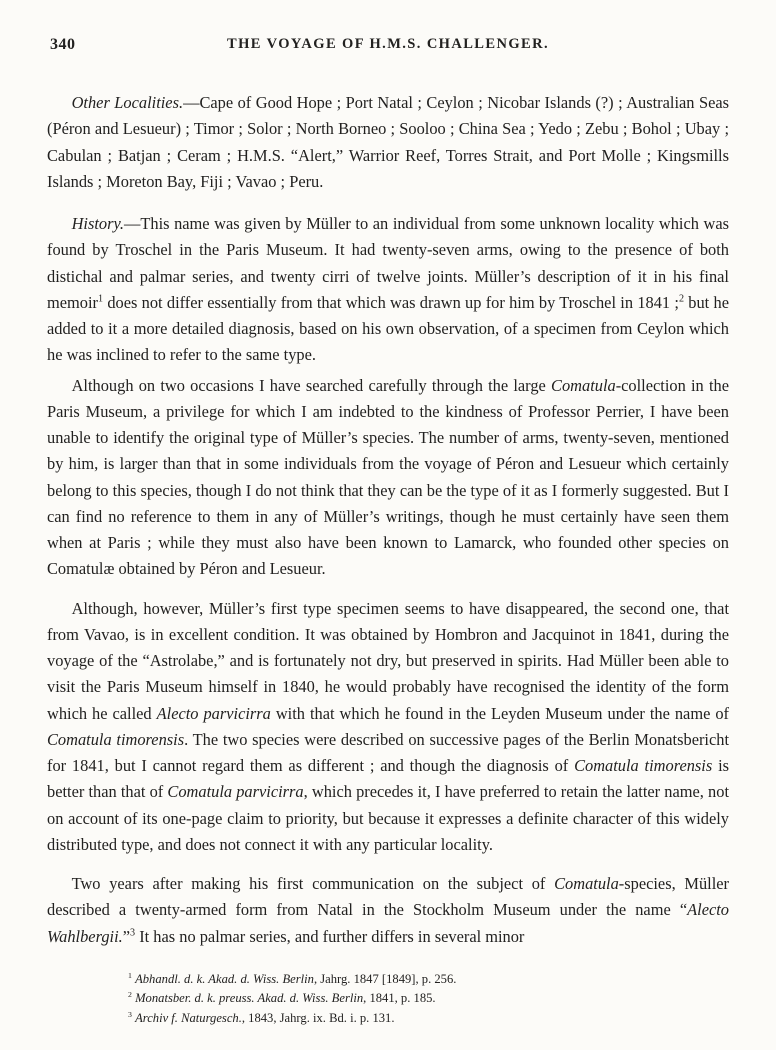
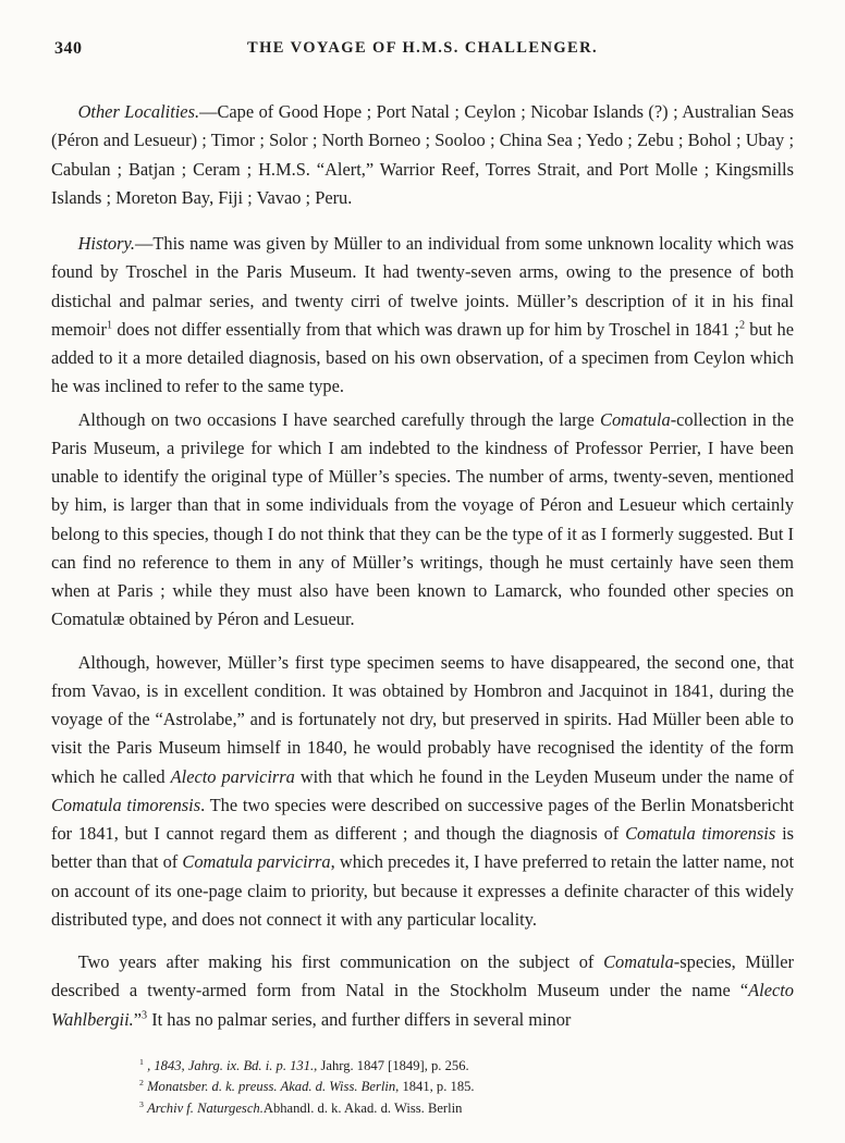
  340
  THE VOYAGE OF H.M.S. CHALLENGER.
  Other Localities.—Cape of Good Hope ; Port Natal ; Ceylon ; Nicobar Islands (?) ; Australian Seas (Péron and Lesueur) ; Timor ; Solor ; North Borneo ; Sooloo ; China Sea ; Yedo ; Zebu ; Bohol ; Ubay ; Cabulan ; Batjan ; Ceram ; H.M.S. “Alert,” Warrior Reef, Torres Strait, and Port Molle ; Kingsmills Islands ; Moreton Bay, Fiji ; Vavao ; Peru.
  History.—This name was given by Müller to an individual from some unknown locality which was found by Troschel in the Paris Museum. It had twenty-seven arms, owing to the presence of both distichal and palmar series, and twenty cirri of twelve joints. Müller’s description of it in his final memoir1 does not differ essentially from that which was drawn up for him by Troschel in 1841 ;2 but he added to it a more detailed diagnosis, based on his own observation, of a specimen from Ceylon which he was inclined to refer to the same type.
  Although on two occasions I have searched carefully through the large Comatula-collection in the Paris Museum, a privilege for which I am indebted to the kindness of Professor Perrier, I have been unable to identify the original type of Müller’s species. The number of arms, twenty-seven, mentioned by him, is larger than that in some individuals from the voyage of Péron and Lesueur which certainly belong to this species, though I do not think that they can be the type of it as I formerly suggested. But I can find no reference to them in any of Müller’s writings, though he must certainly have seen them when at Paris ; while they must also have been known to Lamarck, who founded other species on Comatulæ obtained by Péron and Lesueur.
  Although, however, Müller’s first type specimen seems to have disappeared, the second one, that from Vavao, is in excellent condition. It was obtained by Hombron and Jacquinot in 1841, during the voyage of the “Astrolabe,” and is fortunately not dry, but preserved in spirits. Had Müller been able to visit the Paris Museum himself in 1840, he would probably have recognised the identity of the form which he called Alecto parvicirra with that which he found in the Leyden Museum under the name of Comatula timorensis. The two species were described on successive pages of the Berlin Monatsbericht for 1841, but I cannot regard them as different ; and though the diagnosis of Comatula timorensis is better than that of Comatula parvicirra, which precedes it, I have preferred to retain the latter name, not on account of its one-page claim to priority, but because it expresses a definite character of this widely distributed type, and does not connect it with any particular locality.
  Two years after making his first communication on the subject of Comatula-species, Müller described a twenty-armed form from Natal in the Stockholm Museum under the name “Alecto Wahlbergii.”3 It has no palmar series, and further differs in several minor
- 1 Abhandl. d. k. Akad. d. Wiss. Berlin, Jahrg. 1847 [1849], p. 256.
+ 1 , 1843, Jahrg. ix. Bd. i. p. 131., Jahrg. 1847 [1849], p. 256.
  2 Monatsber. d. k. preuss. Akad. d. Wiss. Berlin, 1841, p. 185.
- 3 Archiv f. Naturgesch., 1843, Jahrg. ix. Bd. i. p. 131.
+ 3 Archiv f. Naturgesch.Abhandl. d. k. Akad. d. Wiss. Berlin
